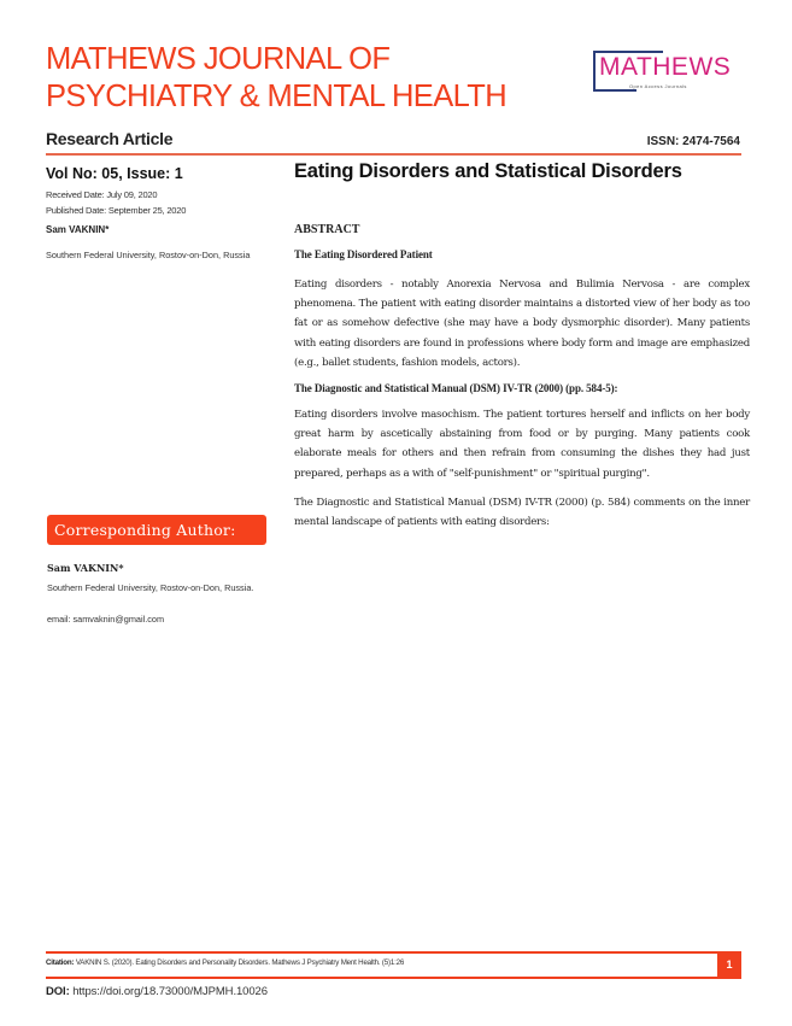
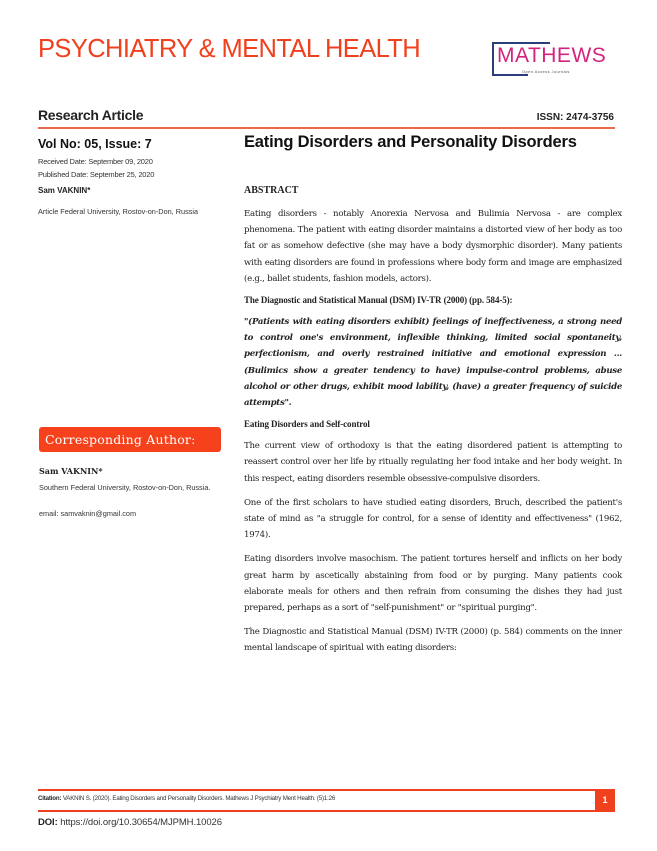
- MATHEWS JOURNAL OF
  PSYCHIATRY & MENTAL HEALTH
  MATHEWS
  Research Article
- ISSN: 2474-7564
+ ISSN: 2474-3756
- Vol No: 05, Issue: 1
+ Vol No: 05, Issue: 7
- Received Date: July 09, 2020
+ Received Date: September 09, 2020
  Published Date: September 25, 2020
  Sam VAKNIN*
- Southern Federal University, Rostov-on-Don, Russia
+ Article Federal University, Rostov-on-Don, Russia
  Corresponding Author:
  Sam VAKNIN*
  Southern Federal University, Rostov-on-Don, Russia.
  email: samvaknin@gmail.com
- Eating Disorders and Statistical Disorders
+ Eating Disorders and Personality Disorders
  ABSTRACT
- The Eating Disordered Patient
  Eating disorders - notably Anorexia Nervosa and Bulimia Nervosa - are complex phenomena. The patient with eating disorder maintains a distorted view of her body as too fat or as somehow defective (she may have a body dysmorphic disorder). Many patients with eating disorders are found in professions where body form and image are emphasized (e.g., ballet students, fashion models, actors).
  The Diagnostic and Statistical Manual (DSM) IV-TR (2000) (pp. 584-5):
+ "(Patients with eating disorders exhibit) feelings of ineffectiveness, a strong need to control one's environment, inflexible thinking, limited social spontaneity, perfectionism, and overly restrained initiative and emotional expression ... (Bulimics show a greater tendency to have) impulse-control problems, abuse alcohol or other drugs, exhibit mood lability, (have) a greater frequency of suicide attempts".
+ Eating Disorders and Self-control
+ The current view of orthodoxy is that the eating disordered patient is attempting to reassert control over her life by ritually regulating her food intake and her body weight. In this respect, eating disorders resemble obsessive-compulsive disorders.
+ One of the first scholars to have studied eating disorders, Bruch, described the patient's state of mind as "a struggle for control, for a sense of identity and effectiveness" (1962, 1974).
- Eating disorders involve masochism. The patient tortures herself and inflicts on her body great harm by ascetically abstaining from food or by purging. Many patients cook elaborate meals for others and then refrain from consuming the dishes they had just prepared, perhaps as a with of "self-punishment" or "spiritual purging".
+ Eating disorders involve masochism. The patient tortures herself and inflicts on her body great harm by ascetically abstaining from food or by purging. Many patients cook elaborate meals for others and then refrain from consuming the dishes they had just prepared, perhaps as a sort of "self-punishment" or "spiritual purging".
- The Diagnostic and Statistical Manual (DSM) IV-TR (2000) (p. 584) comments on the inner mental landscape of patients with eating disorders:
+ The Diagnostic and Statistical Manual (DSM) IV-TR (2000) (p. 584) comments on the inner mental landscape of spiritual with eating disorders:
  1
- DOI: https://doi.org/18.73000/MJPMH.10026
+ DOI: https://doi.org/10.30654/MJPMH.10026
